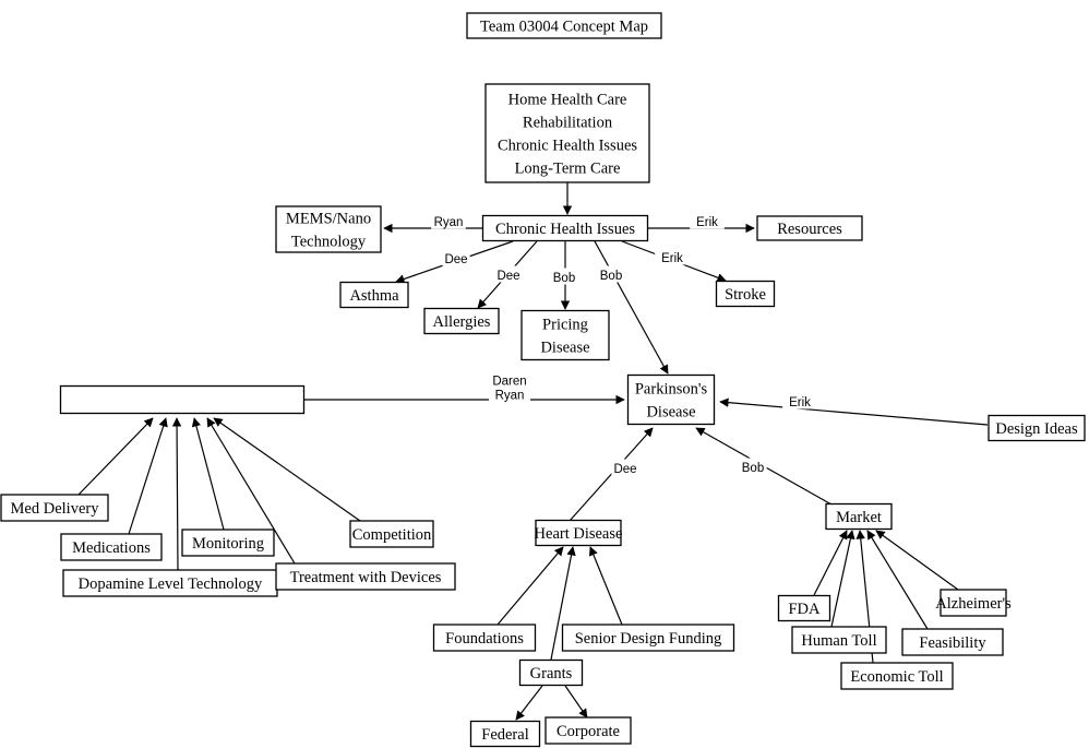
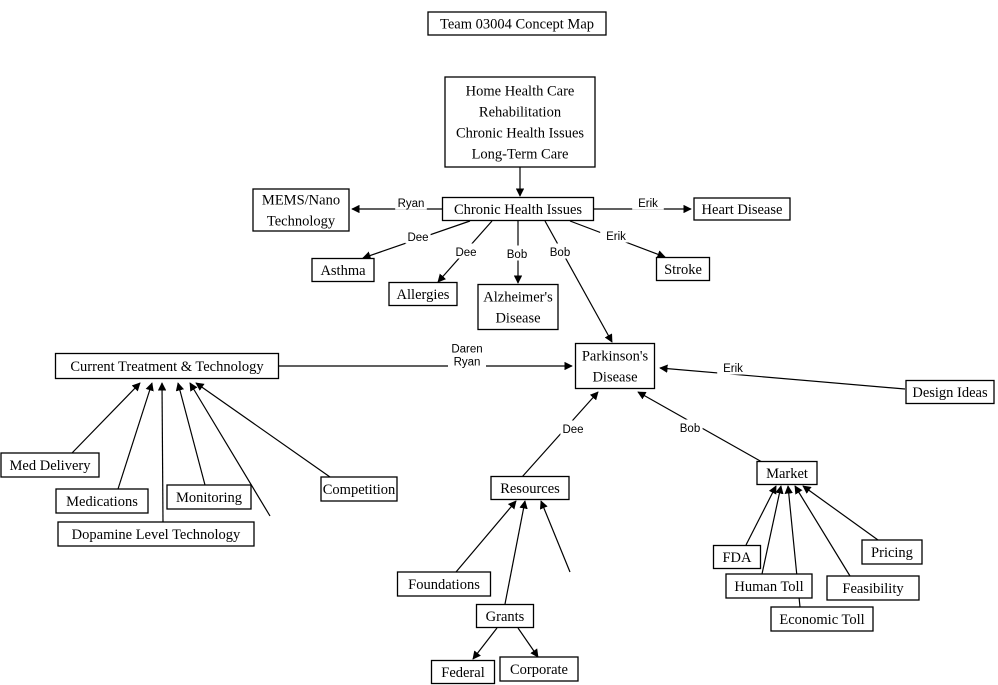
  Ryan
  Erik
  Dee
  Dee
  Bob
  Bob
  Erik
  Daren
  Ryan
  Erik
  Dee
  Bob
  Home Health Care
  Rehabilitation
  Chronic Health Issues
  Long-Term Care
  Chronic Health Issues
  MEMS/Nano
  Technology
- Resources
+ Heart Disease
  Asthma
  Allergies
- Pricing
+ Alzheimer's
  Disease
  Stroke
  Parkinson's
  Disease
+ Current Treatment & Technology
  Design Ideas
  Med Delivery
  Medications
  Monitoring
  Dopamine Level Technology
- Treatment with Devices
  Competition
- Heart Disease
+ Resources
  Market
  Foundations
- Senior Design Funding
  Grants
  Federal
  Corporate
  FDA
  Human Toll
  Economic Toll
  Feasibility
- Alzheimer's
+ Pricing
  Team 03004 Concept Map
